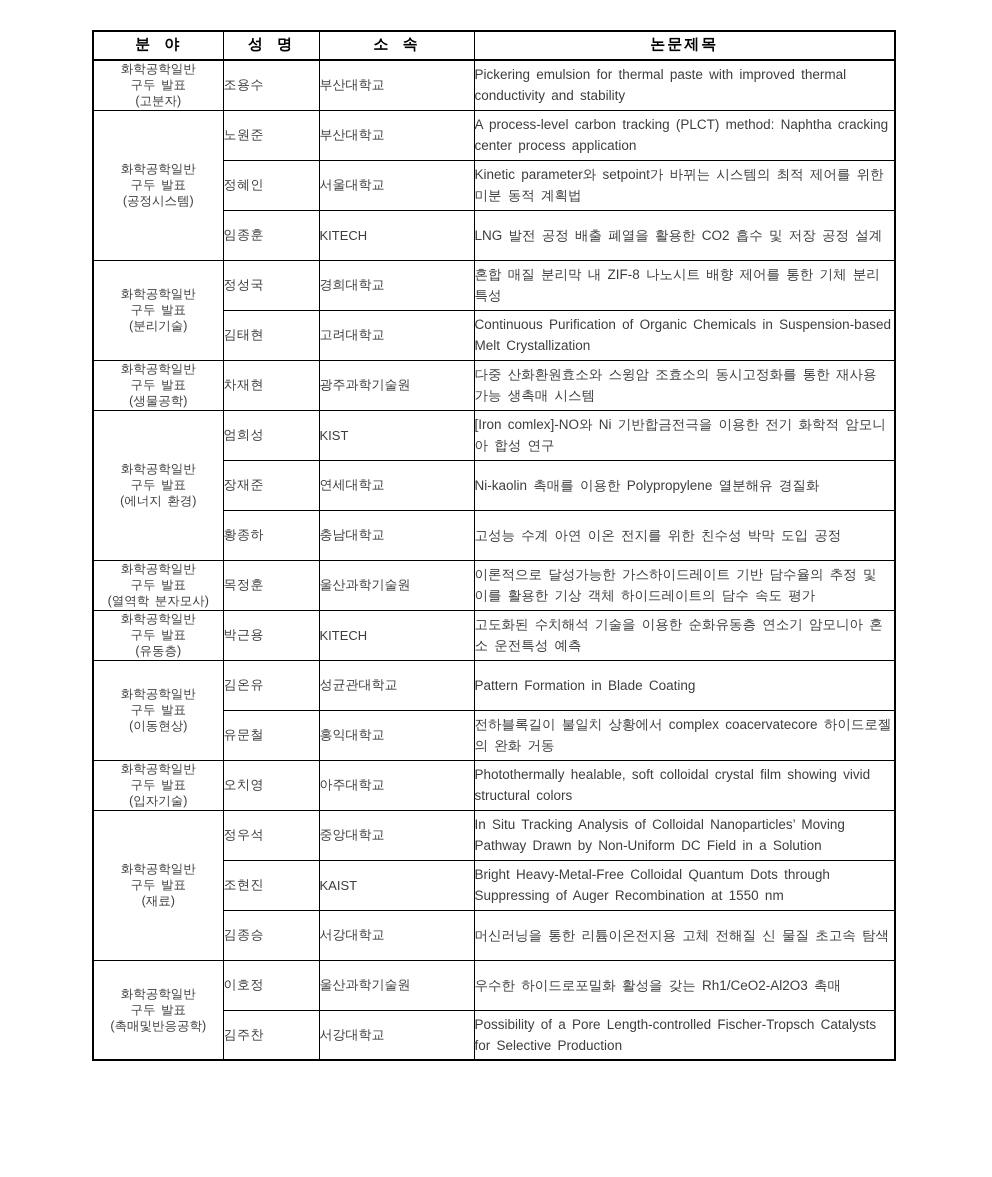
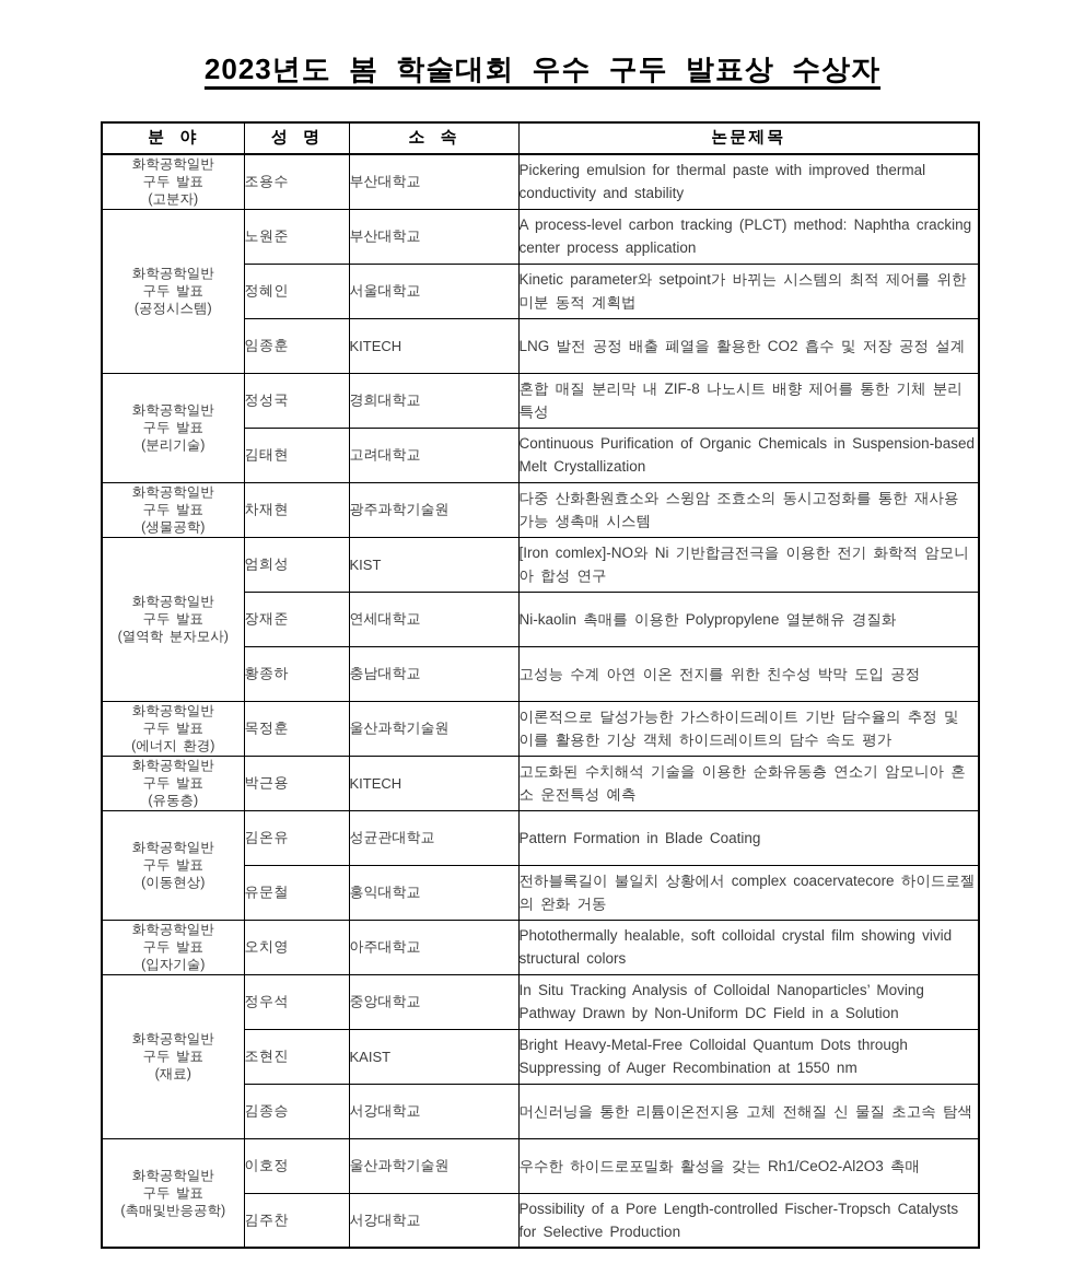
+ 2023년도 봄 학술대회 우수 구두 발표상 수상자
  분 야	성 명	소 속	논문제목
  화학공학일반구두 발표(고분자)	조용수	부산대학교	Pickering emulsion for thermal paste with improved thermal conductivity and stability
  화학공학일반구두 발표(공정시스템)	노원준	부산대학교	A process-level carbon tracking (PLCT) method: Naphtha cracking center process application
  정혜인	서울대학교	Kinetic parameter와 setpoint가 바뀌는 시스템의 최적 제어를 위한 미분 동적 계획법
  임종훈	KITECH	LNG 발전 공정 배출 폐열을 활용한 CO2 흡수 및 저장 공정 설계
  화학공학일반구두 발표(분리기술)	정성국	경희대학교	혼합 매질 분리막 내 ZIF-8 나노시트 배향 제어를 통한 기체 분리 특성
  김태현	고려대학교	Continuous Purification of Organic Chemicals in Suspension-based Melt Crystallization
  화학공학일반구두 발표(생물공학)	차재현	광주과학기술원	다중 산화환원효소와 스윙암 조효소의 동시고정화를 통한 재사용 가능 생촉매 시스템
- 화학공학일반구두 발표(에너지 환경)	엄희성	KIST	[Iron comlex]-NO와 Ni 기반합금전극을 이용한 전기 화학적 암모니아 합성 연구
+ 화학공학일반구두 발표(열역학 분자모사)	엄희성	KIST	[Iron comlex]-NO와 Ni 기반합금전극을 이용한 전기 화학적 암모니아 합성 연구
  장재준	연세대학교	Ni-kaolin 촉매를 이용한 Polypropylene 열분해유 경질화
  황종하	충남대학교	고성능 수계 아연 이온 전지를 위한 친수성 박막 도입 공정
- 화학공학일반구두 발표(열역학 분자모사)	목정훈	울산과학기술원	이론적으로 달성가능한 가스하이드레이트 기반 담수율의 추정 및 이를 활용한 기상 객체 하이드레이트의 담수 속도 평가
+ 화학공학일반구두 발표(에너지 환경)	목정훈	울산과학기술원	이론적으로 달성가능한 가스하이드레이트 기반 담수율의 추정 및 이를 활용한 기상 객체 하이드레이트의 담수 속도 평가
  화학공학일반구두 발표(유동층)	박근용	KITECH	고도화된 수치해석 기술을 이용한 순화유동층 연소기 암모니아 혼소 운전특성 예측
  화학공학일반구두 발표(이동현상)	김온유	성균관대학교	Pattern Formation in Blade Coating
  유문철	홍익대학교	전하블록길이 불일치 상황에서 complex coacervatecore 하이드로젤의 완화 거동
  화학공학일반구두 발표(입자기술)	오치영	아주대학교	Photothermally healable, soft colloidal crystal film showing vivid structural colors
  화학공학일반구두 발표(재료)	정우석	중앙대학교	In Situ Tracking Analysis of Colloidal Nanoparticles’ Moving Pathway Drawn by Non-Uniform DC Field in a Solution
  조현진	KAIST	Bright Heavy-Metal-Free Colloidal Quantum Dots through Suppressing of Auger Recombination at 1550 nm
  김종승	서강대학교	머신러닝을 통한 리튬이온전지용 고체 전해질 신 물질 초고속 탐색
  화학공학일반구두 발표(촉매및반응공학)	이호정	울산과학기술원	우수한 하이드로포밀화 활성을 갖는 Rh1/CeO2-Al2O3 촉매
  김주찬	서강대학교	Possibility of a Pore Length-controlled Fischer-Tropsch Catalysts for Selective Production
